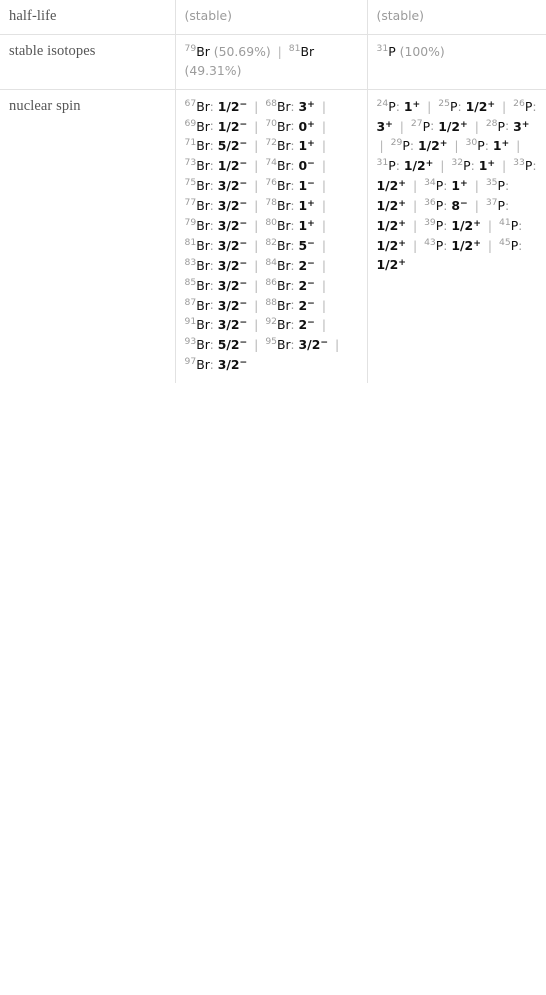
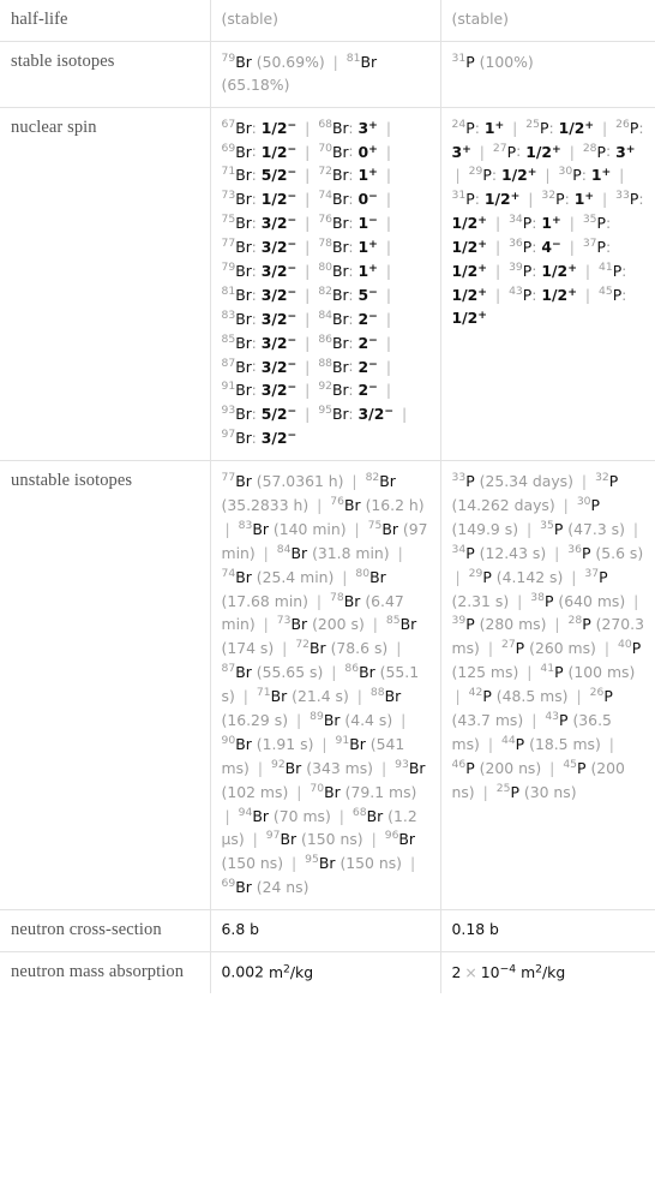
  half-life	(stable)	(stable)
- stable isotopes	79Br (50.69%) | 81Br (49.31%)	31P (100%)
+ stable isotopes	79Br (50.69%) | 81Br (65.18%)	31P (100%)
- nuclear spin	67Br: 1/2− | 68Br: 3+ | 69Br: 1/2− | 70Br: 0+ | 71Br: 5/2− | 72Br: 1+ | 73Br: 1/2− | 74Br: 0− | 75Br: 3/2− | 76Br: 1− | 77Br: 3/2− | 78Br: 1+ | 79Br: 3/2− | 80Br: 1+ | 81Br: 3/2− | 82Br: 5− | 83Br: 3/2− | 84Br: 2− | 85Br: 3/2− | 86Br: 2− | 87Br: 3/2− | 88Br: 2− | 91Br: 3/2− | 92Br: 2− | 93Br: 5/2− | 95Br: 3/2− | 97Br: 3/2−	24P: 1+ | 25P: 1/2+ | 26P: 3+ | 27P: 1/2+ | 28P: 3+ | 29P: 1/2+ | 30P: 1+ | 31P: 1/2+ | 32P: 1+ | 33P: 1/2+ | 34P: 1+ | 35P: 1/2+ | 36P: 8− | 37P: 1/2+ | 39P: 1/2+ | 41P: 1/2+ | 43P: 1/2+ | 45P: 1/2+
+ nuclear spin	67Br: 1/2− | 68Br: 3+ | 69Br: 1/2− | 70Br: 0+ | 71Br: 5/2− | 72Br: 1+ | 73Br: 1/2− | 74Br: 0− | 75Br: 3/2− | 76Br: 1− | 77Br: 3/2− | 78Br: 1+ | 79Br: 3/2− | 80Br: 1+ | 81Br: 3/2− | 82Br: 5− | 83Br: 3/2− | 84Br: 2− | 85Br: 3/2− | 86Br: 2− | 87Br: 3/2− | 88Br: 2− | 91Br: 3/2− | 92Br: 2− | 93Br: 5/2− | 95Br: 3/2− | 97Br: 3/2−	24P: 1+ | 25P: 1/2+ | 26P: 3+ | 27P: 1/2+ | 28P: 3+ | 29P: 1/2+ | 30P: 1+ | 31P: 1/2+ | 32P: 1+ | 33P: 1/2+ | 34P: 1+ | 35P: 1/2+ | 36P: 4− | 37P: 1/2+ | 39P: 1/2+ | 41P: 1/2+ | 43P: 1/2+ | 45P: 1/2+
+ unstable isotopes	77Br (57.0361 h) | 82Br (35.2833 h) | 76Br (16.2 h) | 83Br (140 min) | 75Br (97 min) | 84Br (31.8 min) | 74Br (25.4 min) | 80Br (17.68 min) | 78Br (6.47 min) | 73Br (200 s) | 85Br (174 s) | 72Br (78.6 s) | 87Br (55.65 s) | 86Br (55.1 s) | 71Br (21.4 s) | 88Br (16.29 s) | 89Br (4.4 s) | 90Br (1.91 s) | 91Br (541 ms) | 92Br (343 ms) | 93Br (102 ms) | 70Br (79.1 ms) | 94Br (70 ms) | 68Br (1.2 µs) | 97Br (150 ns) | 96Br (150 ns) | 95Br (150 ns) | 69Br (24 ns)	33P (25.34 days) | 32P (14.262 days) | 30P (149.9 s) | 35P (47.3 s) | 34P (12.43 s) | 36P (5.6 s) | 29P (4.142 s) | 37P (2.31 s) | 38P (640 ms) | 39P (280 ms) | 28P (270.3 ms) | 27P (260 ms) | 40P (125 ms) | 41P (100 ms) | 42P (48.5 ms) | 26P (43.7 ms) | 43P (36.5 ms) | 44P (18.5 ms) | 46P (200 ns) | 45P (200 ns) | 25P (30 ns)
+ neutron cross-section	6.8 b	0.18 b
+ neutron mass absorption	0.002 m2/kg	2 × 10−4 m2/kg
